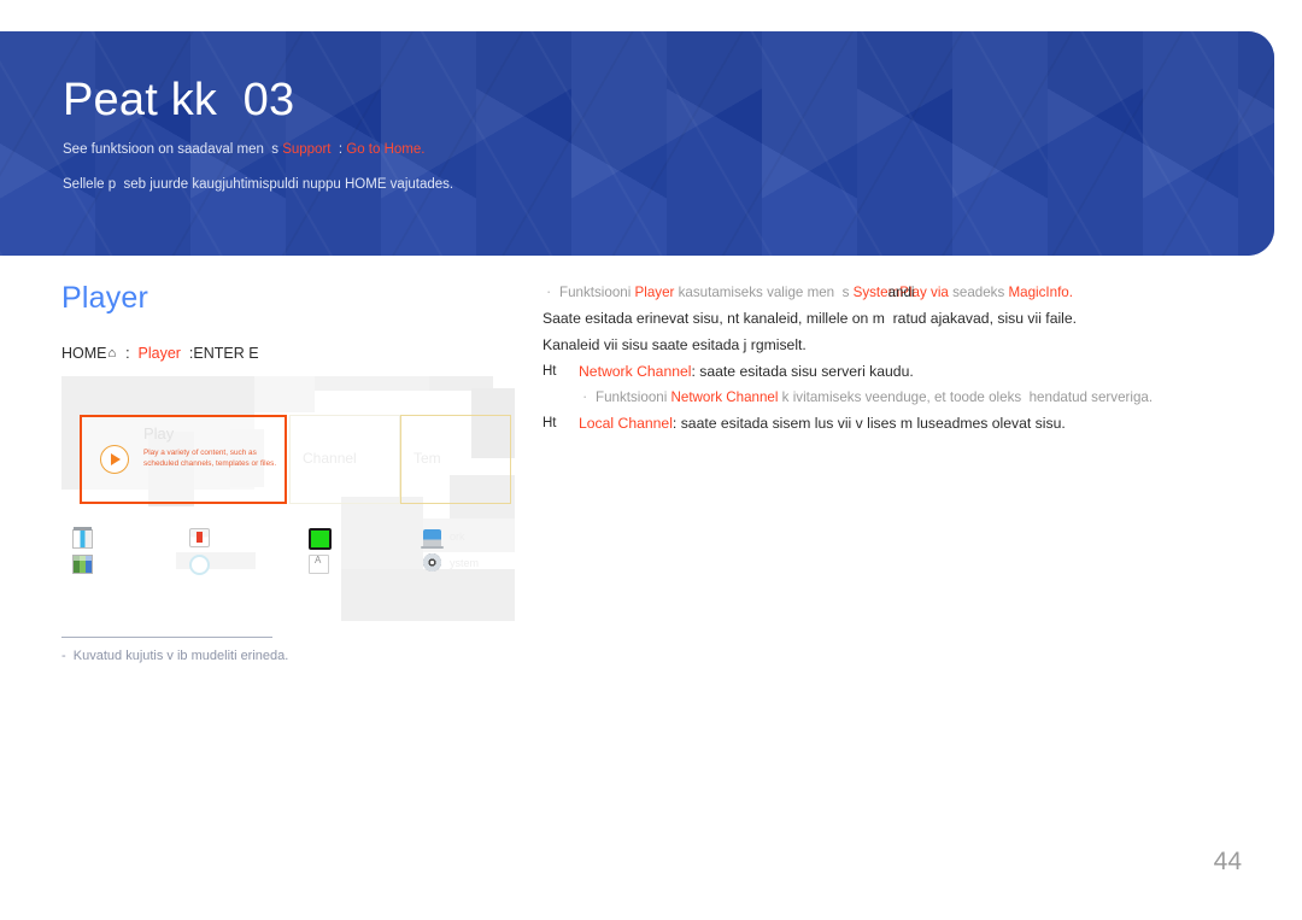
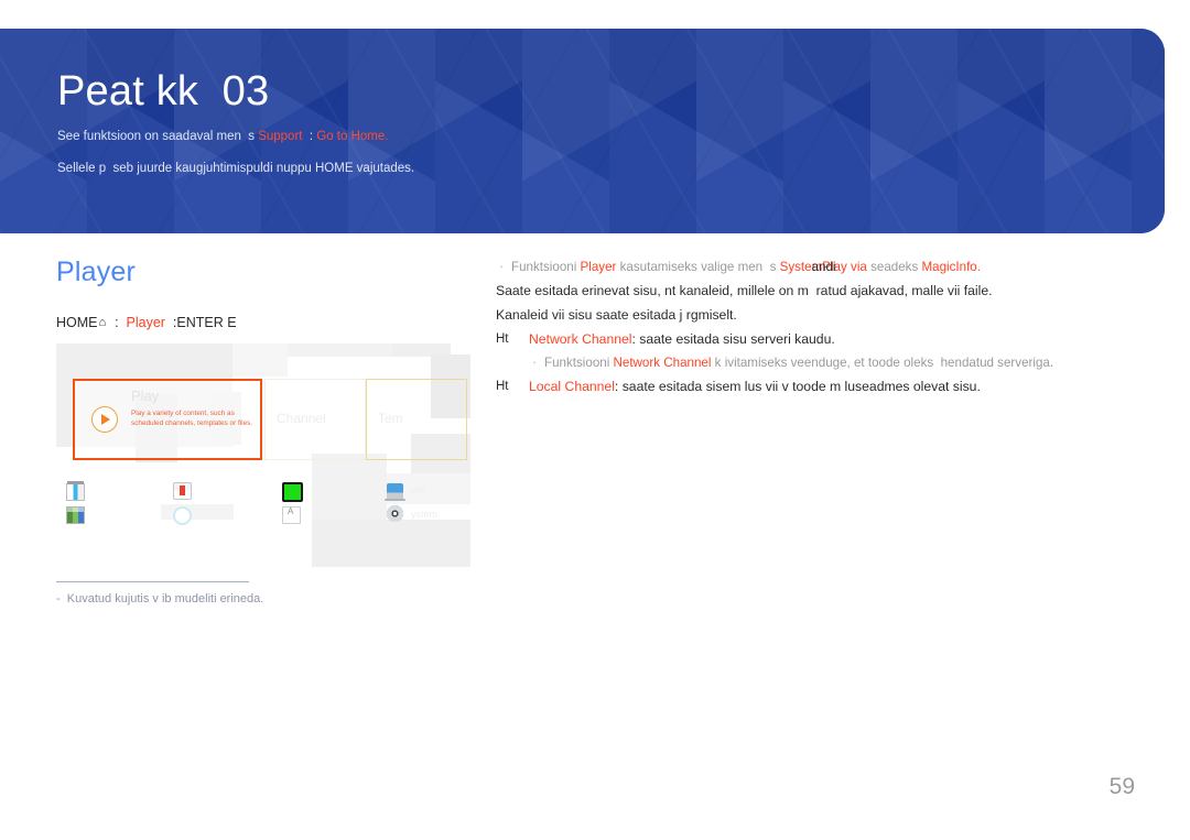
  Peat kk 03
  See funktsioon on saadaval men s Support : Go to Home.
  Sellele p seb juurde kaugjuhtimispuldi nuppu HOME vajutades.
  Player
  HOME
  ⌂
  :
  Player
  :ENTER E
  - Kuvatud kujutis v ib mudeliti erineda.
  Funktsiooni Player kasutamiseks valige men s System
  andi
  Play via seadeks MagicInfo.
- Saate esitada erinevat sisu, nt kanaleid, millele on m ratud ajakavad, sisu vii faile.
+ Saate esitada erinevat sisu, nt kanaleid, millele on m ratud ajakavad, malle vii faile.
  Kanaleid vii sisu saate esitada j rgmiselt.
  Ht
  Network Channel: saate esitada sisu serveri kaudu.
  Funktsiooni Network Channel k ivitamiseks veenduge, et toode oleks hendatud serveriga.
  Ht
- Local Channel: saate esitada sisem lus vii v lises m luseadmes olevat sisu.
+ Local Channel: saate esitada sisem lus vii v toode m luseadmes olevat sisu.
- 44
+ 59
